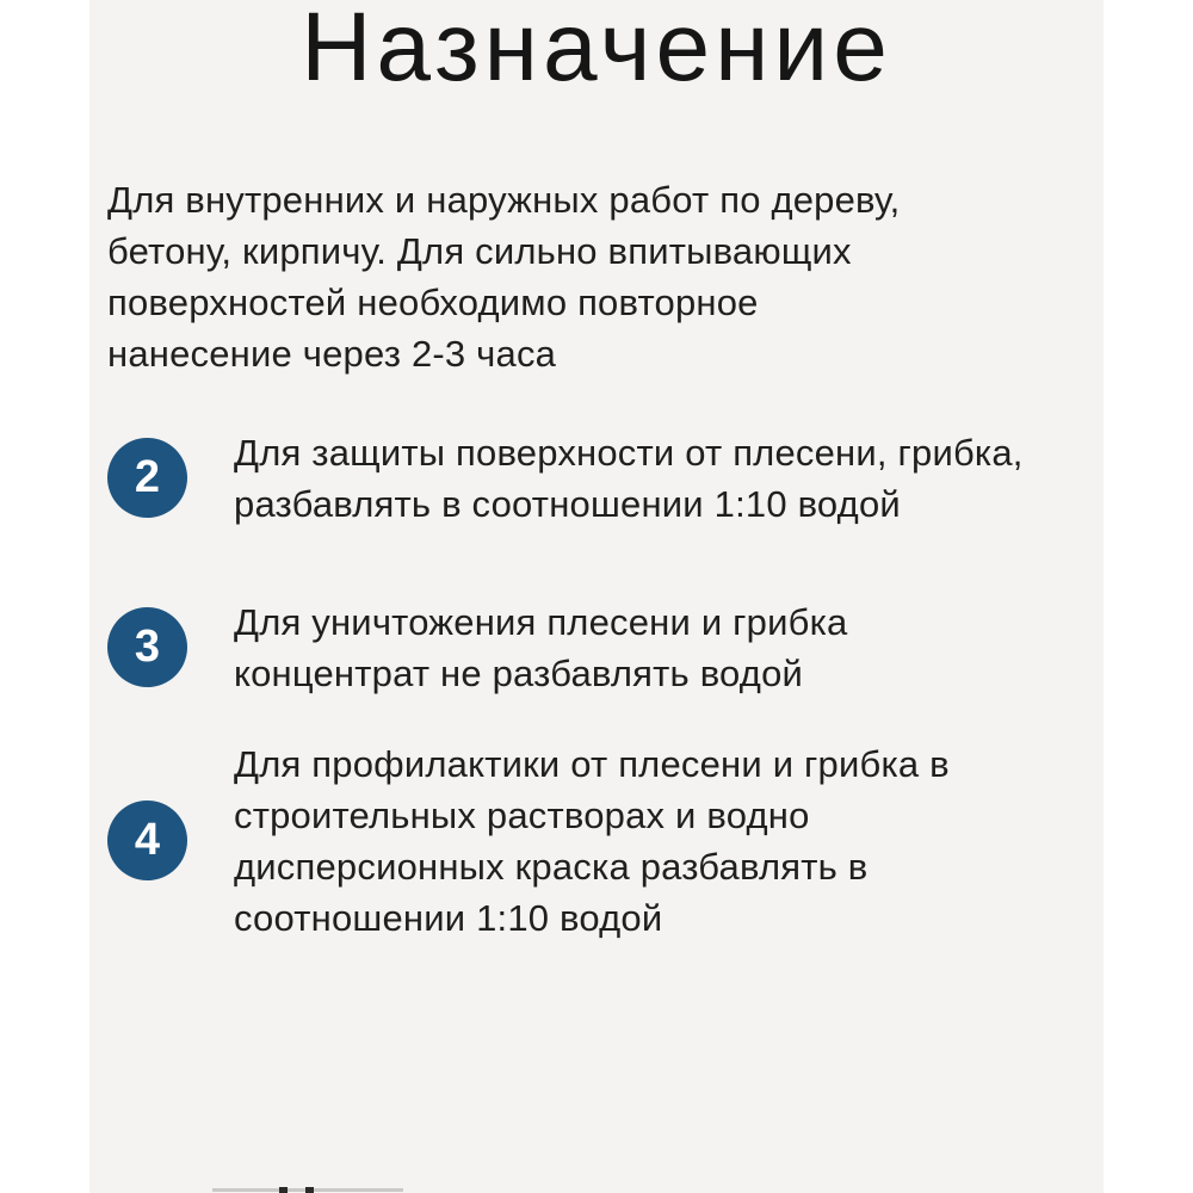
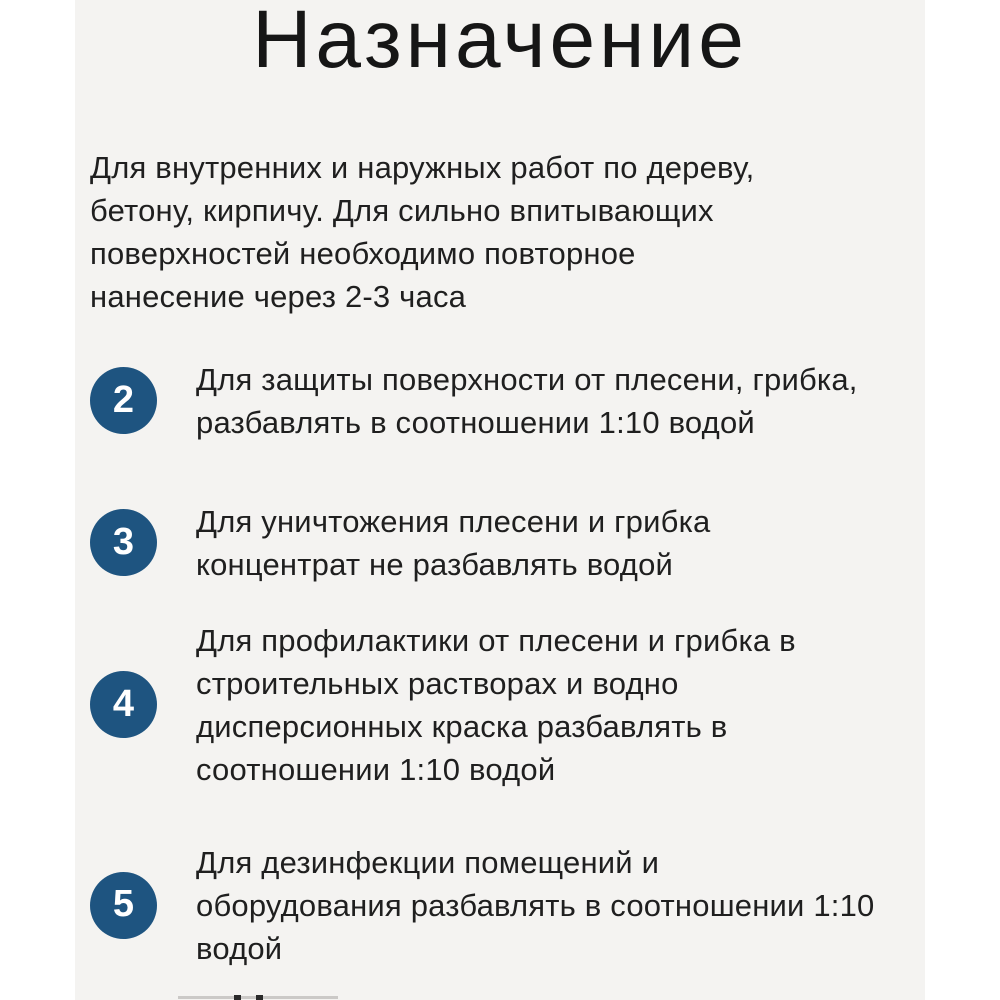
  Назначение
  Для внутренних и наружных работ по дереву,
  бетону, кирпичу. Для сильно впитывающих
  поверхностей необходимо повторное
  нанесение через 2-3 часа
  2
  Для защиты поверхности от плесени, грибка,
  разбавлять в соотношении 1:10 водой
  3
  Для уничтожения плесени и грибка
  концентрат не разбавлять водой
  4
  Для профилактики от плесени и грибка в
  строительных растворах и водно
  дисперсионных краска разбавлять в
  соотношении 1:10 водой
+ 5
+ Для дезинфекции помещений и
+ оборудования разбавлять в соотношении 1:10
+ водой
